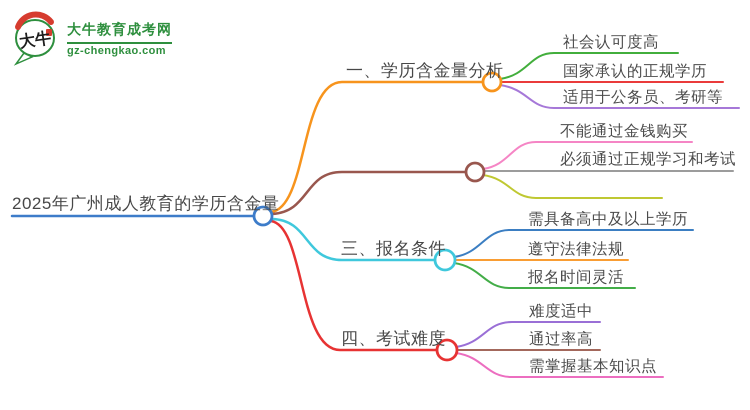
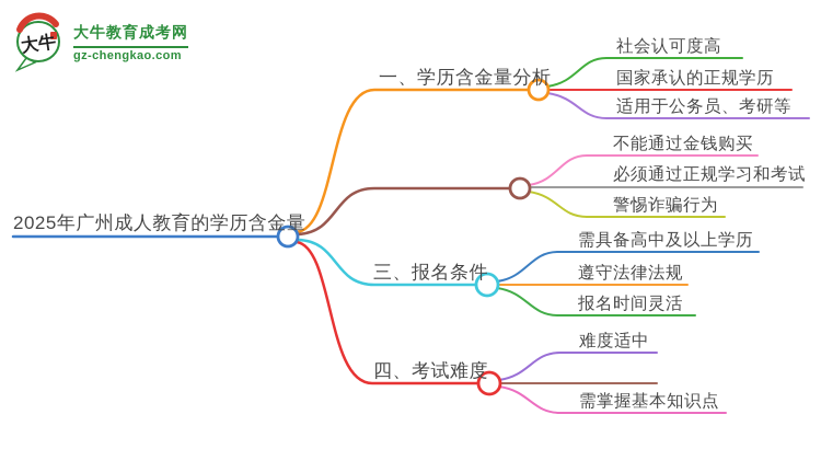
  大牛教育成考网
  gz-chengkao.com
  2025年广州成人教育的学历含金量
  一、学历含金量分析
  三、报名条件
  四、考试难度
  社会认可度高
  国家承认的正规学历
  适用于公务员、考研等
  不能通过金钱购买
  必须通过正规学习和考试
+ 警惕诈骗行为
  需具备高中及以上学历
  遵守法律法规
  报名时间灵活
  难度适中
- 通过率高
  需掌握基本知识点
